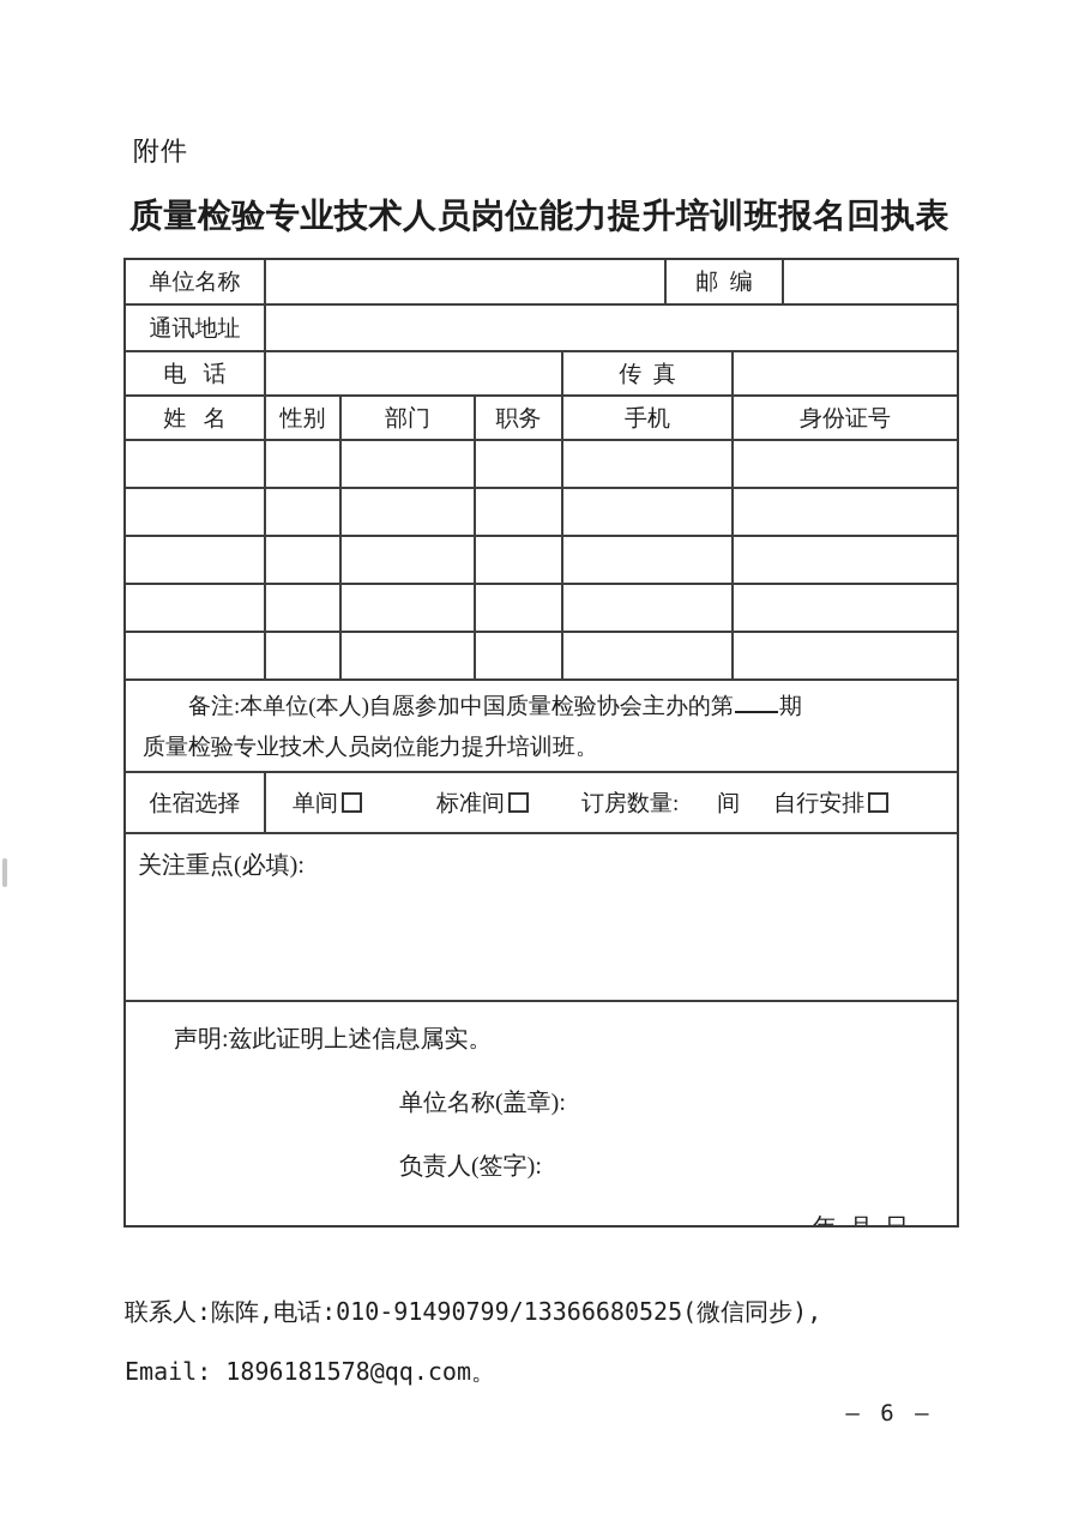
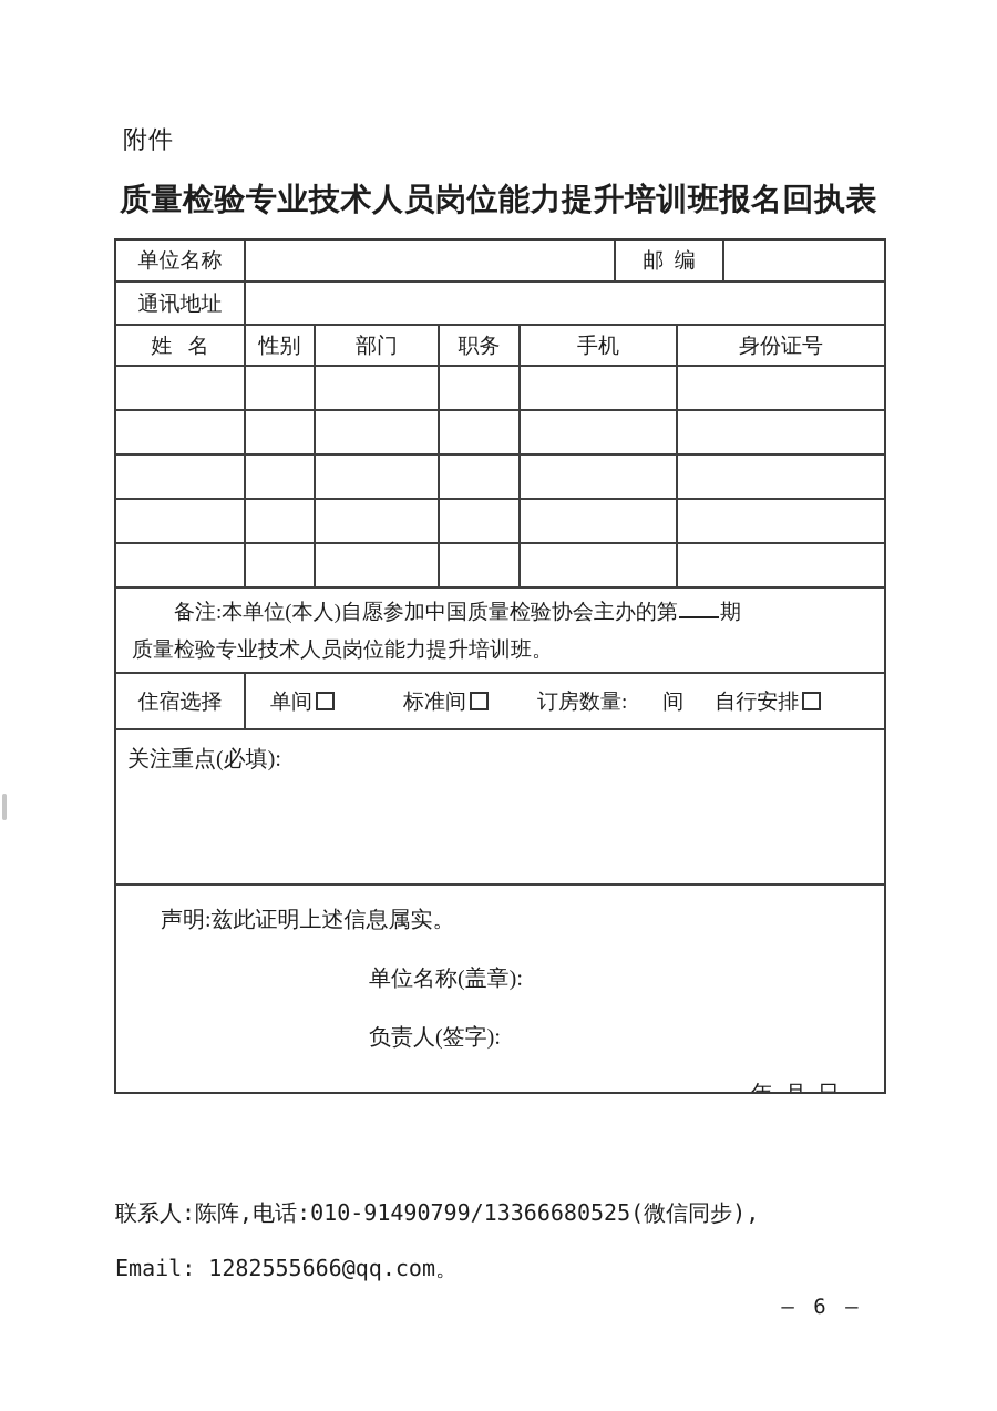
  附件
  质量检验专业技术人员岗位能力提升培训班报名回执表
  单位名称
  邮 编
  通讯地址
- 电 话
- 传 真
  姓 名
  性别
  部门
  职务
  手机
  身份证号
  备注:本单位(本人)自愿参加中国质量检验协会主办的第 期
  质量检验专业技术人员岗位能力提升培训班。
  住宿选择
  单间
  标准间
  订房数量:
  间
  自行安排
  关注重点(必填):
  声明:兹此证明上述信息属实。
  单位名称(盖章):
  负责人(签字):
  联系人:陈阵,电话:010-91490799/13366680525(微信同步),
- Email: 1896181578@qq.com。
+ Email: 1282555666@qq.com。
  — 6 —
